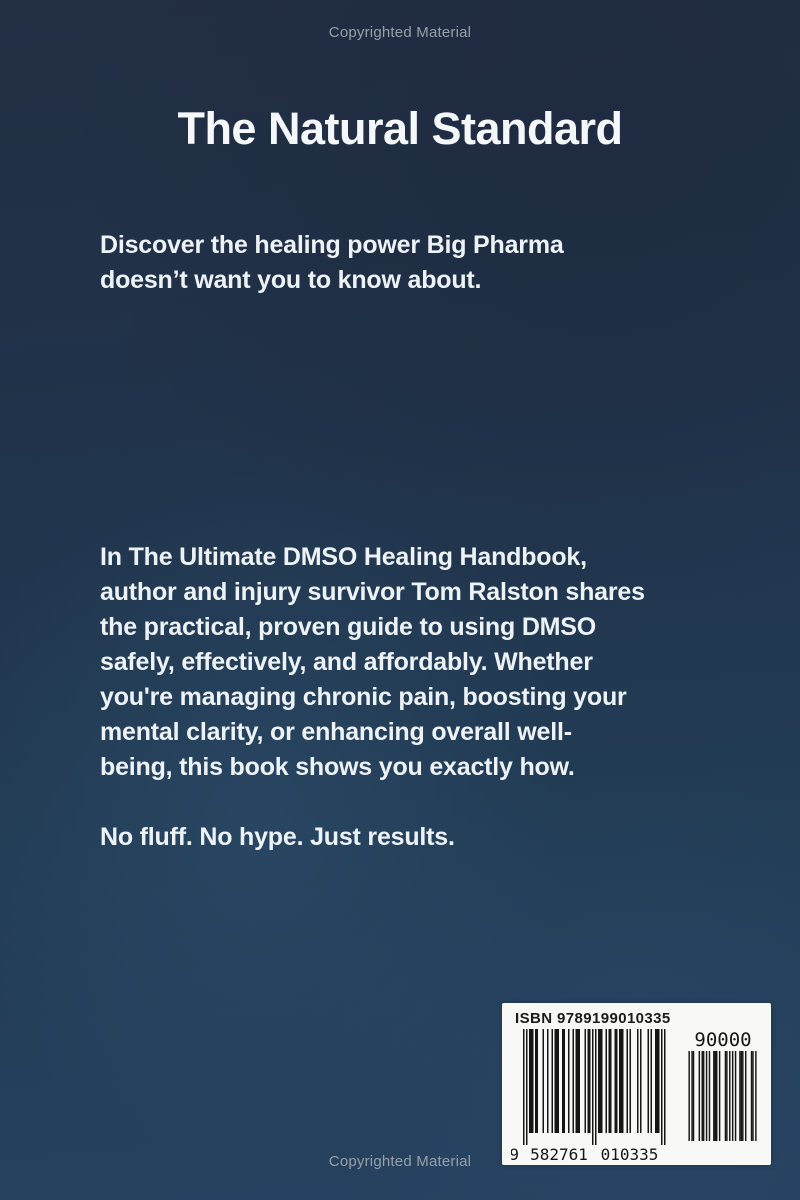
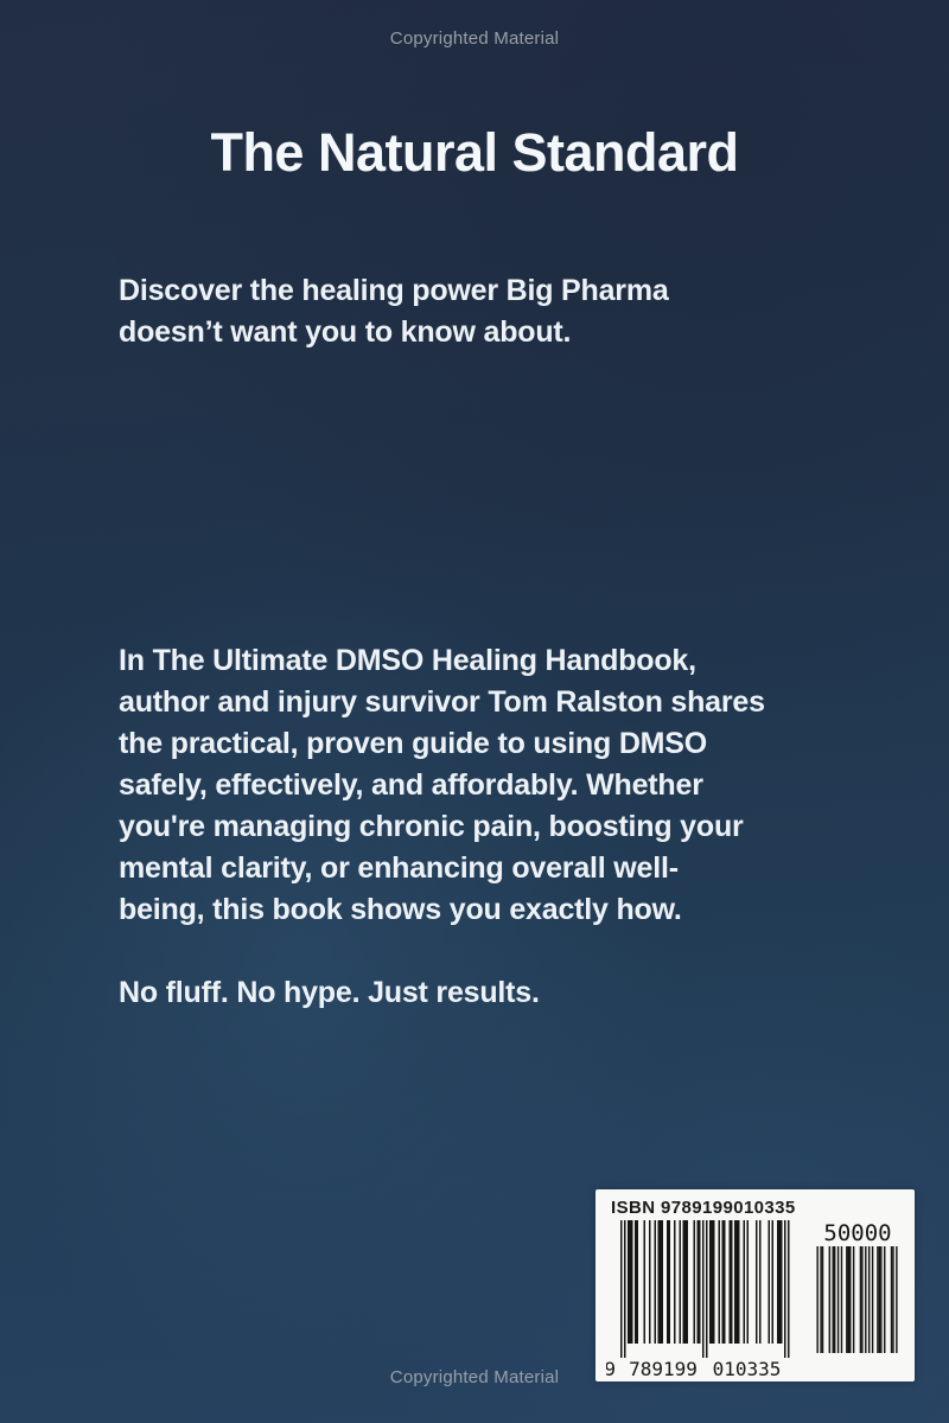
  Copyrighted Material
  The Natural Standard
  Discover the healing power Big Pharma
  doesn’t want you to know about.
  In The Ultimate DMSO Healing Handbook,
  author and injury survivor Tom Ralston shares
  the practical, proven guide to using DMSO
  safely, effectively, and affordably. Whether
  you're managing chronic pain, boosting your
  mental clarity, or enhancing overall well-
  being, this book shows you exactly how.
  No fluff. No hype. Just results.
  ISBN 9789199010335
  9
- 582761
+ 789199
  010335
- 90000
+ 50000
  Copyrighted Material
